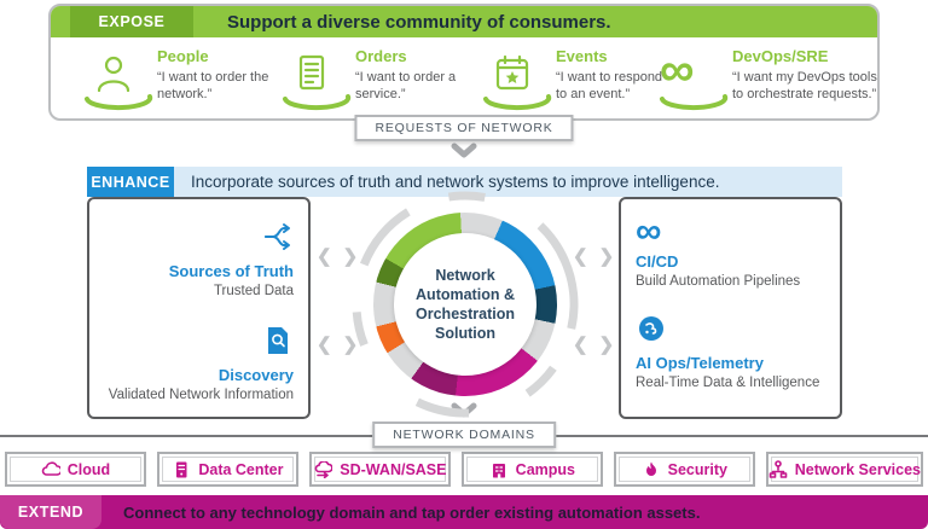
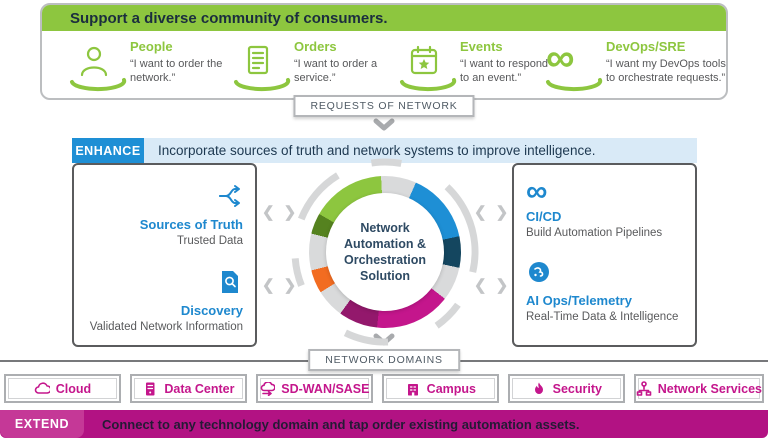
- EXPOSE
  Support a diverse community of consumers.
  People
  “I want to order the network.”
  Orders
  “I want to order a service.”
  Events
  “I want to respond to an event.”
  ∞
  DevOps/SRE
  “I want my DevOps tools to orchestrate requests.”
  REQUESTS OF NETWORK
  ENHANCE
  Incorporate sources of truth and network systems to improve intelligence.
  Sources of Truth
  Trusted Data
  Discovery
  Validated Network Information
  ∞
  CI/CD
  Build Automation Pipelines
  AI Ops/Telemetry
  Real-Time Data & Intelligence
  ❮❯
  ❮❯
  ❮❯
  ❮❯
  Network Automation & Orchestration Solution
  NETWORK DOMAINS
  Cloud
  Data Center
  SD-WAN/SASE
  Campus
  Security
  Network Services
  EXTEND
  Connect to any technology domain and tap order existing automation assets.
